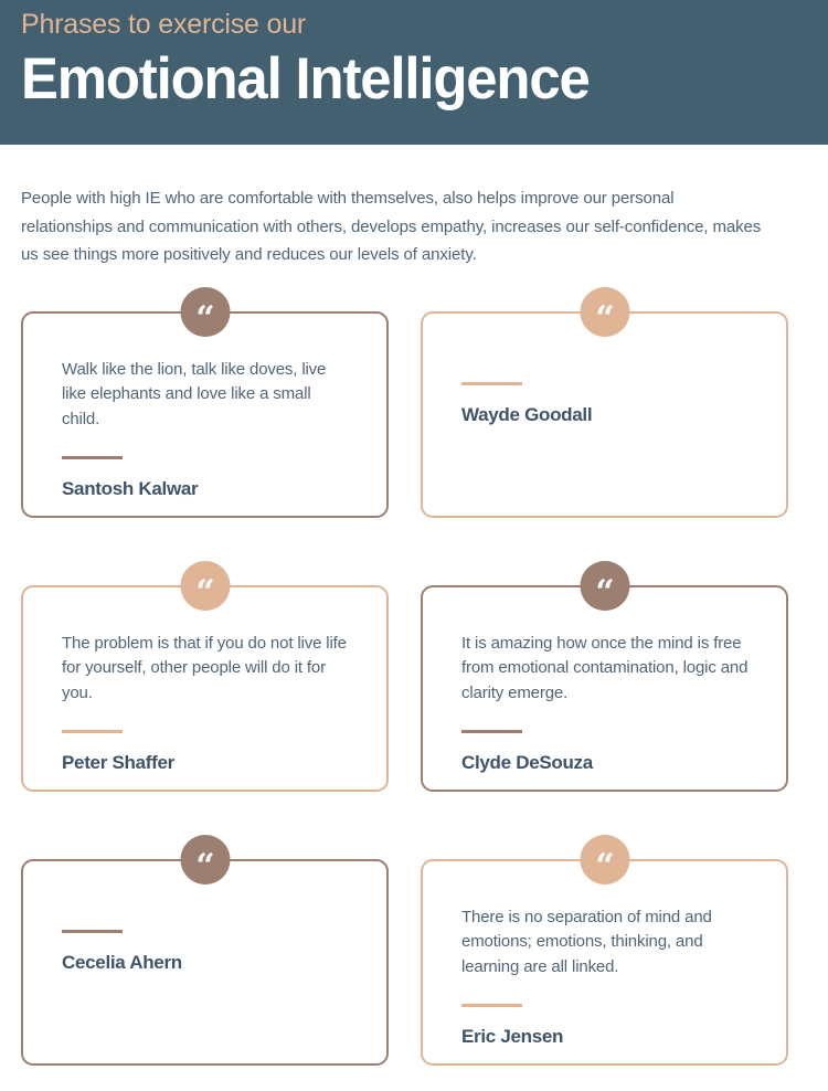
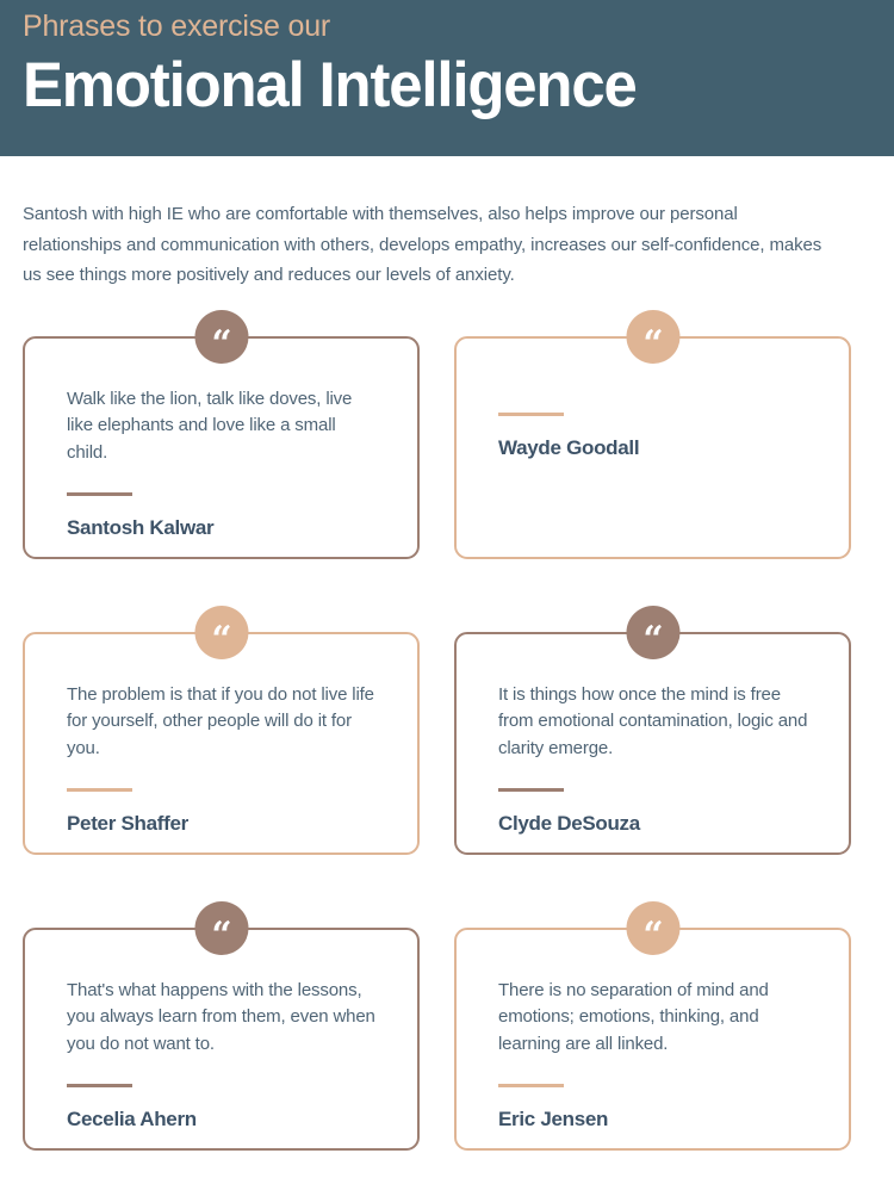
  Phrases to exercise our
  Emotional Intelligence
- People with high IE who are comfortable with themselves, also helps improve our personal relationships and communication with others, develops empathy, increases our self-confidence, makes us see things more positively and reduces our levels of anxiety.
+ Santosh with high IE who are comfortable with themselves, also helps improve our personal relationships and communication with others, develops empathy, increases our self-confidence, makes us see things more positively and reduces our levels of anxiety.
  “
  Walk like the lion, talk like doves, live like elephants and love like a small child.
  Santosh Kalwar
  “
  Wayde Goodall
  “
  The problem is that if you do not live life for yourself, other people will do it for you.
  Peter Shaffer
  “
- It is amazing how once the mind is free from emotional contamination, logic and clarity emerge.
+ It is things how once the mind is free from emotional contamination, logic and clarity emerge.
  Clyde DeSouza
  “
+ That's what happens with the lessons, you always learn from them, even when you do not want to.
  Cecelia Ahern
  “
  There is no separation of mind and emotions; emotions, thinking, and learning are all linked.
  Eric Jensen
